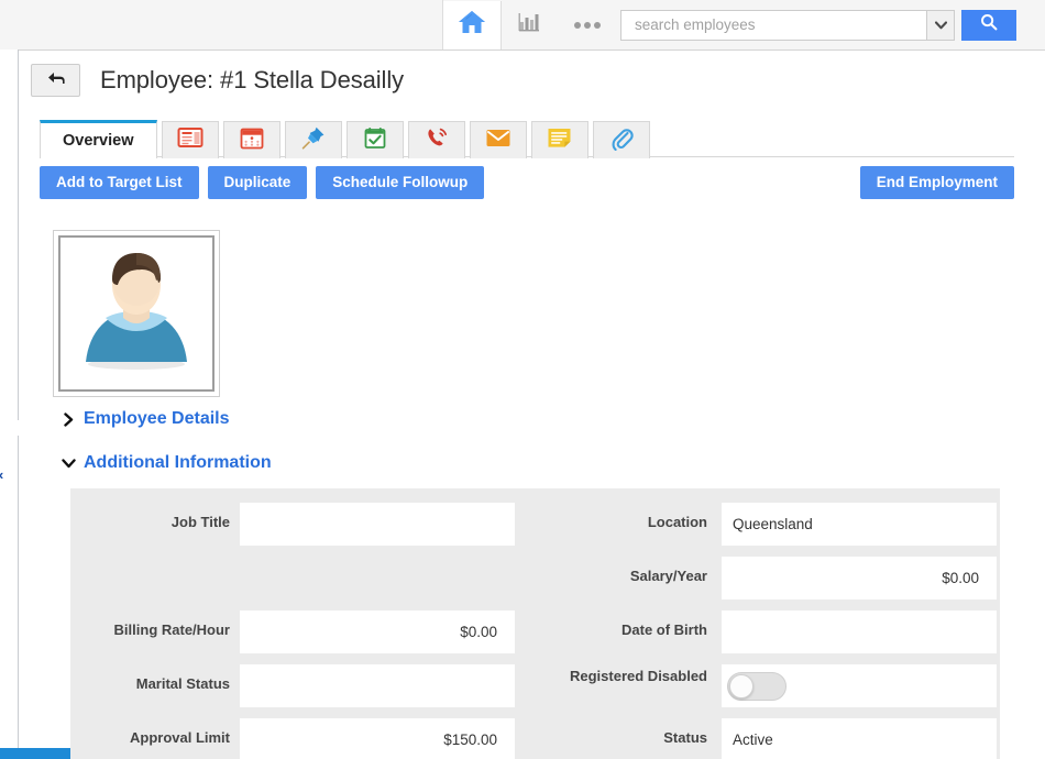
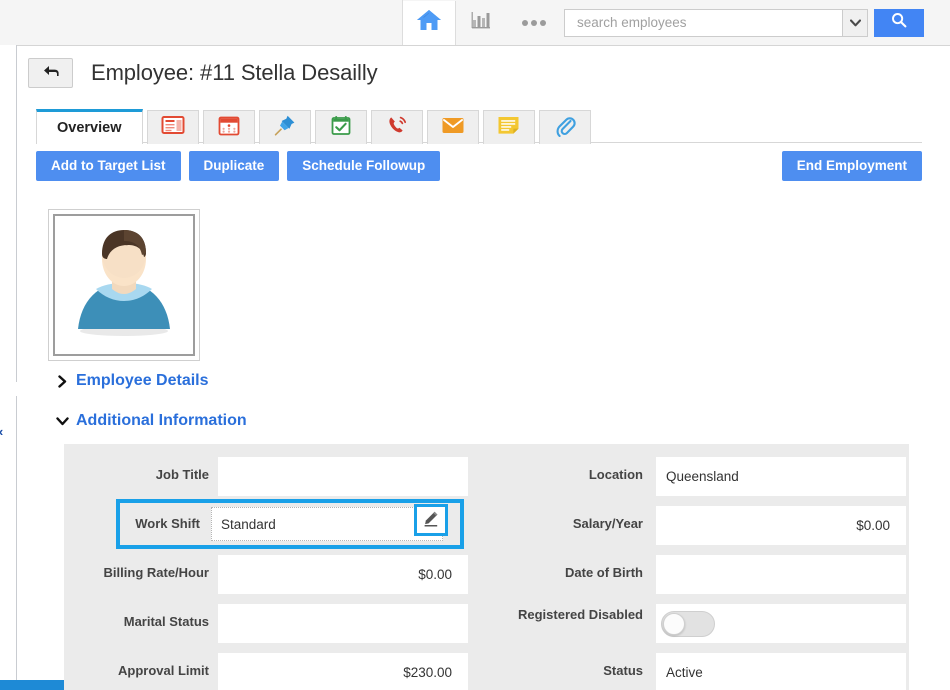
  search employees
- Employee: #1 Stella Desailly
+ Employee: #11 Stella Desailly
  Overview
  Add to Target List
  Duplicate
  Schedule Followup
  End Employment
  Employee Details
  Additional Information
  Job Title
  Location
  Queensland
  Salary/Year
  $0.00
  Billing Rate/Hour
  $0.00
  Date of Birth
  Marital Status
  Registered Disabled
  Approval Limit
- $150.00
+ $230.00
  Status
  Active
+ Work Shift
+ Standard
